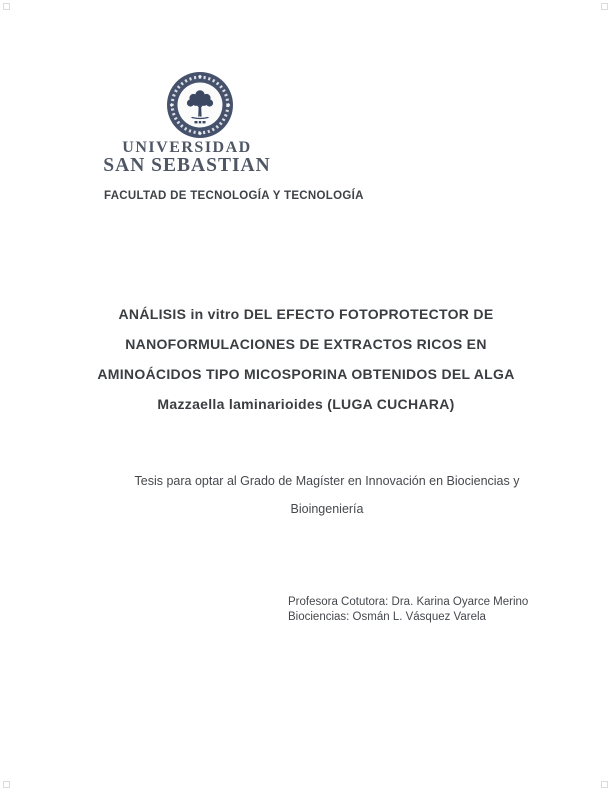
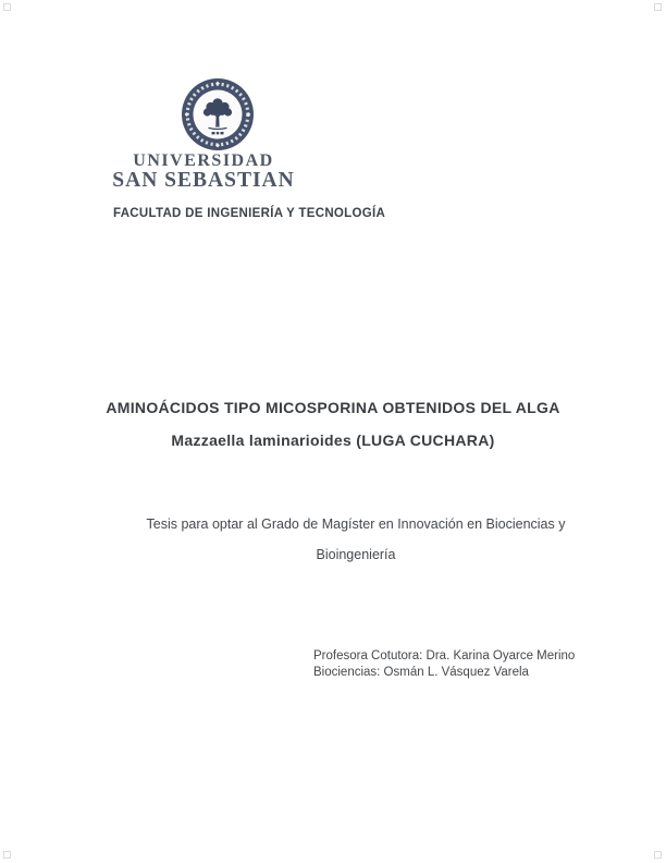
  UNIVERSIDAD
  SAN SEBASTIAN
- FACULTAD DE TECNOLOGÍA Y TECNOLOGÍA
+ FACULTAD DE INGENIERÍA Y TECNOLOGÍA
- ANÁLISIS in vitro DEL EFECTO FOTOPROTECTOR DE
- NANOFORMULACIONES DE EXTRACTOS RICOS EN
  AMINOÁCIDOS TIPO MICOSPORINA OBTENIDOS DEL ALGA
  Mazzaella laminarioides (LUGA CUCHARA)
  Tesis para optar al Grado de Magíster en Innovación en Biociencias y
  Bioingeniería
  Profesora Cotutora: Dra. Karina Oyarce Merino
  Biociencias: Osmán L. Vásquez Varela
